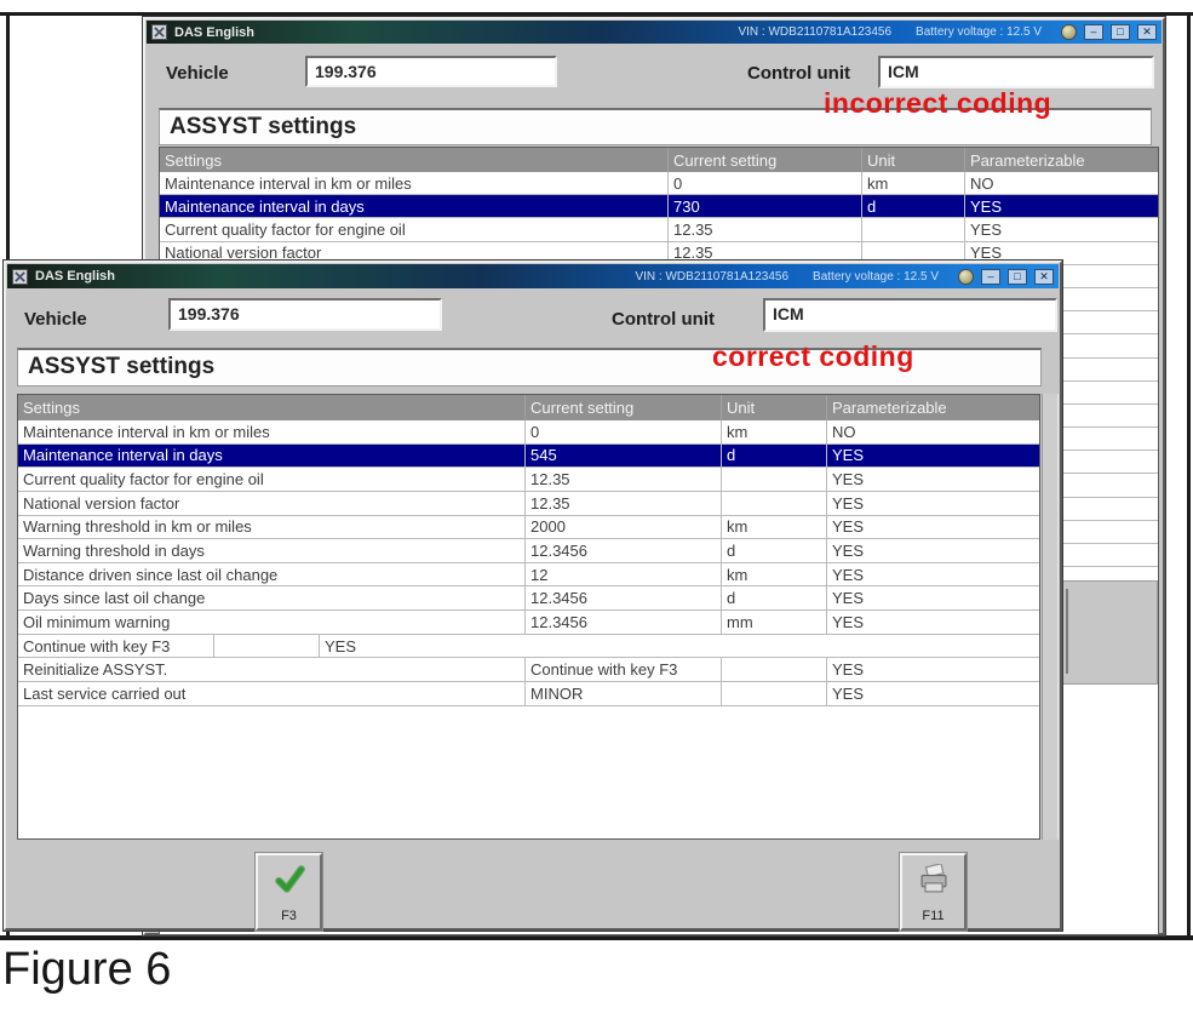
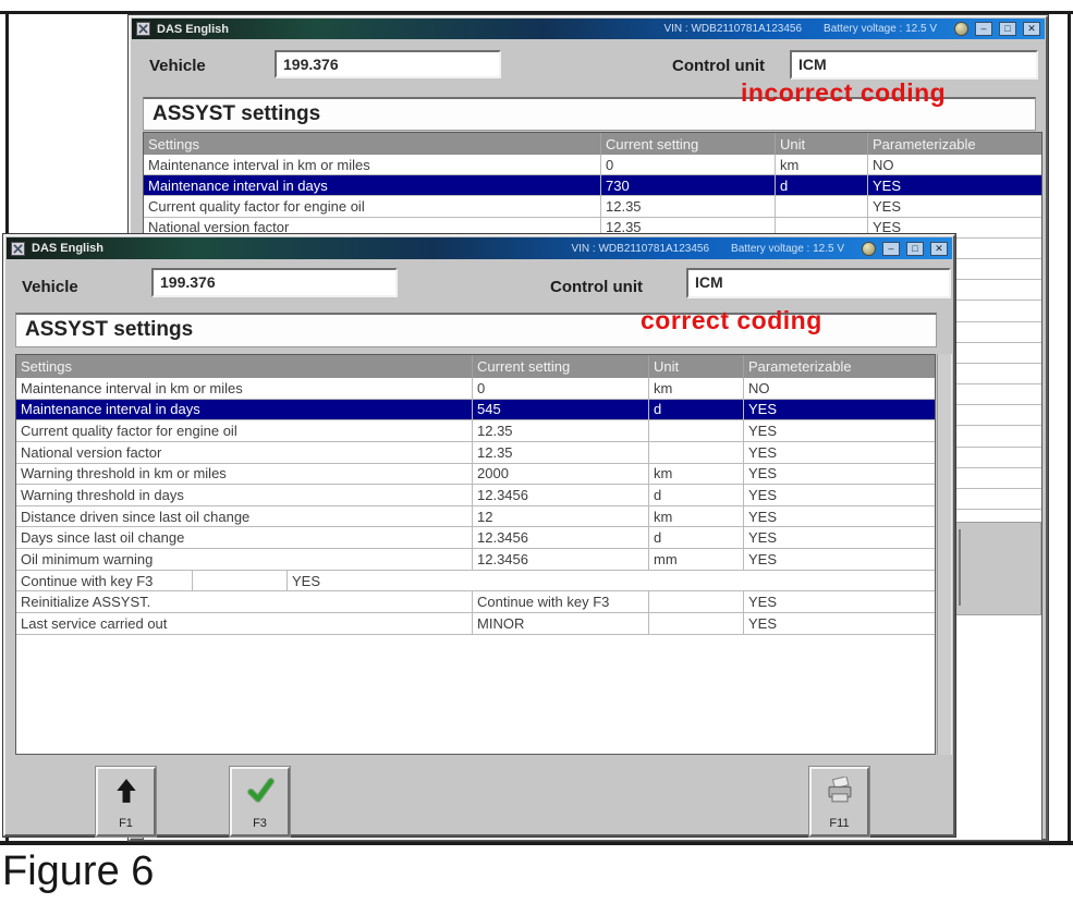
  DAS English
  VIN : WDB2110781A123456
  Battery voltage : 12.5 V
  –
  □
  ✕
  Vehicle
  199.376
  Control unit
  ICM
  incorrect coding
  ASSYST settings
  Settings
  Current setting
  Unit
  Parameterizable
  Maintenance interval in km or miles
  0
  km
  NO
  Maintenance interval in days
  730
  d
  YES
  Current quality factor for engine oil
  12.35
  YES
  National version factor
  12.35
  YES
  DAS English
  VIN : WDB2110781A123456
  Battery voltage : 12.5 V
  –
  □
  ✕
  Vehicle
  199.376
  Control unit
  ICM
  correct coding
  ASSYST settings
  Settings
  Current setting
  Unit
  Parameterizable
  Maintenance interval in km or miles
  0
  km
  NO
  Maintenance interval in days
  545
  d
  YES
  Current quality factor for engine oil
  12.35
  YES
  National version factor
  12.35
  YES
  Warning threshold in km or miles
  2000
  km
  YES
  Warning threshold in days
  12.3456
  d
  YES
  Distance driven since last oil change
  12
  km
  YES
  Days since last oil change
  12.3456
  d
  YES
  Oil minimum warning
  12.3456
  mm
  YES
  Continue with key F3
  YES
  Reinitialize ASSYST.
  Continue with key F3
  YES
  Last service carried out
  MINOR
  YES
+ F1
  F3
  F11
  Figure 6
